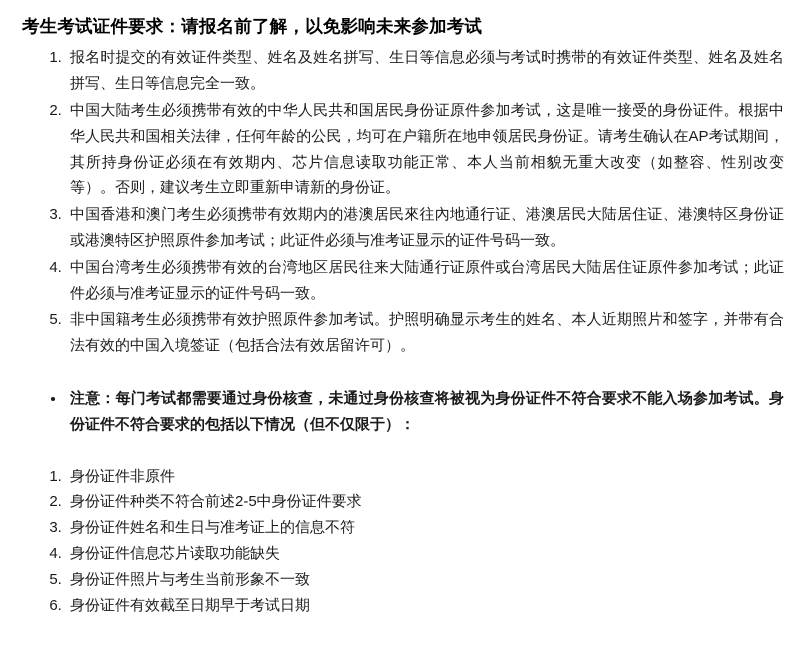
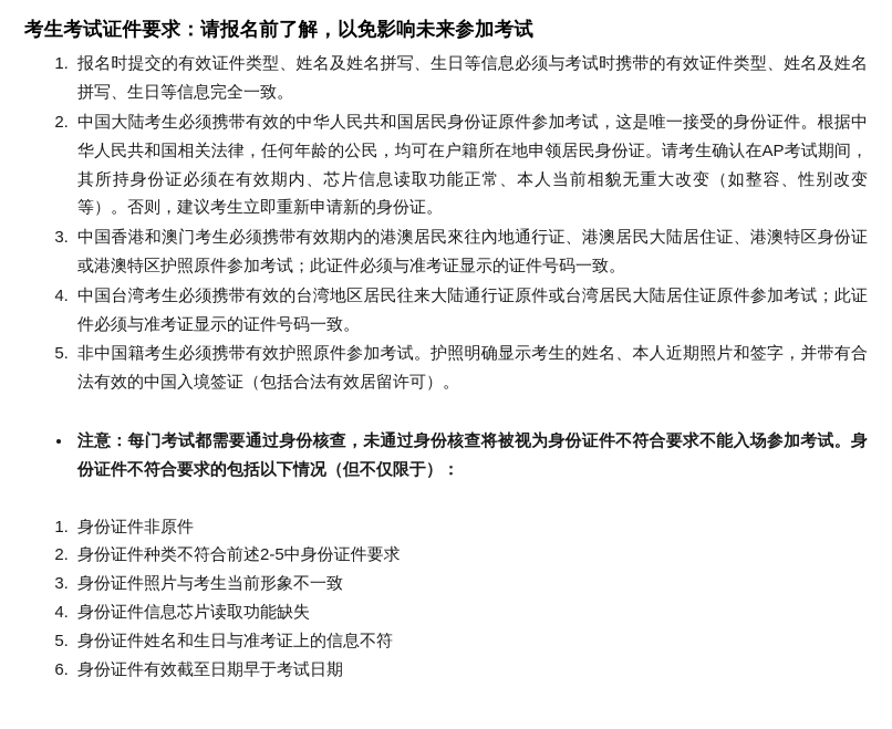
  考生考试证件要求：请报名前了解，以免影响未来参加考试
  报名时提交的有效证件类型、姓名及姓名拼写、生日等信息必须与考试时携带的有效证件类型、姓名及姓名拼写、生日等信息完全一致。
  中国大陆考生必须携带有效的中华人民共和国居民身份证原件参加考试，这是唯一接受的身份证件。根据中华人民共和国相关法律，任何年龄的公民，均可在户籍所在地申领居民身份证。请考生确认在AP考试期间，其所持身份证必须在有效期内、芯片信息读取功能正常、本人当前相貌无重大改变（如整容、性别改变等）。否则，建议考生立即重新申请新的身份证。
  中国香港和澳门考生必须携带有效期内的港澳居民來往內地通行证、港澳居民大陆居住证、港澳特区身份证或港澳特区护照原件参加考试；此证件必须与准考证显示的证件号码一致。
  中国台湾考生必须携带有效的台湾地区居民往来大陆通行证原件或台湾居民大陆居住证原件参加考试；此证件必须与准考证显示的证件号码一致。
  非中国籍考生必须携带有效护照原件参加考试。护照明确显示考生的姓名、本人近期照片和签字，并带有合法有效的中国入境签证（包括合法有效居留许可）。
  注意：每门考试都需要通过身份核查，未通过身份核查将被视为身份证件不符合要求不能入场参加考试。身份证件不符合要求的包括以下情况（但不仅限于）：
  身份证件非原件
  身份证件种类不符合前述2-5中身份证件要求
- 身份证件姓名和生日与准考证上的信息不符
+ 身份证件照片与考生当前形象不一致
  身份证件信息芯片读取功能缺失
- 身份证件照片与考生当前形象不一致
+ 身份证件姓名和生日与准考证上的信息不符
  身份证件有效截至日期早于考试日期
